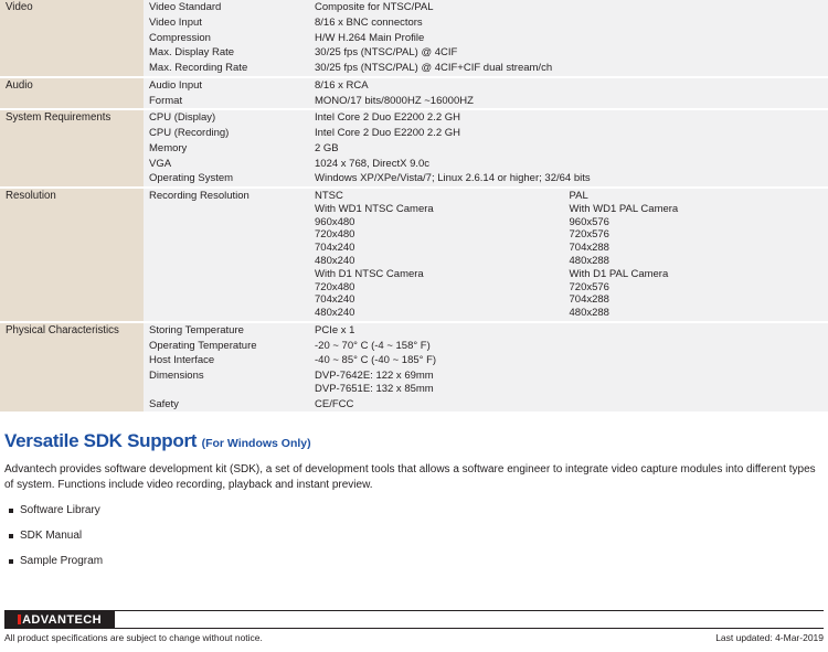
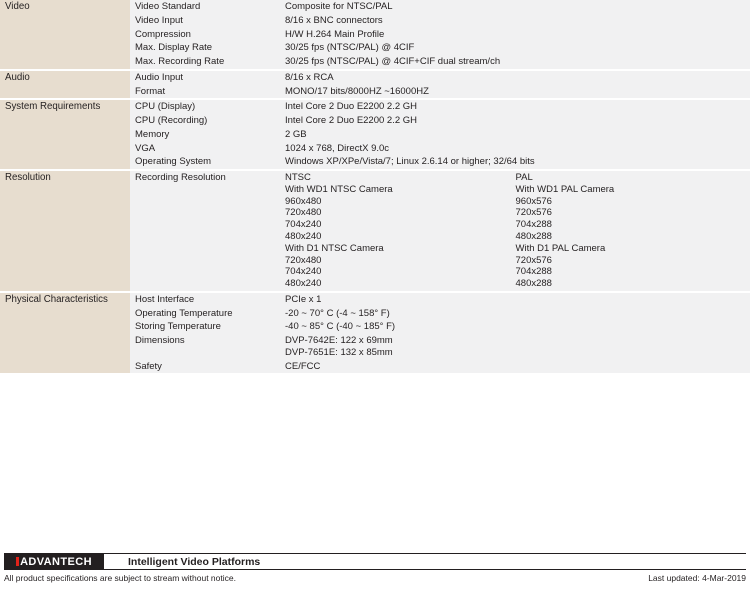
  Video	Video Standard	Composite for NTSC/PAL
  Video Input	8/16 x BNC connectors
  Compression	H/W H.264 Main Profile
  Max. Display Rate	30/25 fps (NTSC/PAL) @ 4CIF
  Max. Recording Rate	30/25 fps (NTSC/PAL) @ 4CIF+CIF dual stream/ch
  Audio	Audio Input	8/16 x RCA
  Format	MONO/17 bits/8000HZ ~16000HZ
  System Requirements	CPU (Display)	Intel Core 2 Duo E2200 2.2 GH
  CPU (Recording)	Intel Core 2 Duo E2200 2.2 GH
  Memory	2 GB
  VGA	1024 x 768, DirectX 9.0c
  Operating System	Windows XP/XPe/Vista/7; Linux 2.6.14 or higher; 32/64 bits
  Resolution	Recording Resolution	NTSC With WD1 NTSC Camera 960x480 720x480 704x240 480x240 With D1 NTSC Camera 720x480 704x240 480x240 PAL With WD1 PAL Camera 960x576 720x576 704x288 480x288 With D1 PAL Camera 720x576 704x288 480x288
- Physical Characteristics	Storing Temperature	PCIe x 1
+ Physical Characteristics	Host Interface	PCIe x 1
  Operating Temperature	-20 ~ 70° C (-4 ~ 158° F)
- Host Interface	-40 ~ 85° C (-40 ~ 185° F)
+ Storing Temperature	-40 ~ 85° C (-40 ~ 185° F)
  Dimensions	DVP-7642E: 122 x 69mm DVP-7651E: 132 x 85mm
  Safety	CE/FCC
- Versatile SDK Support (For Windows Only)
- Advantech provides software development kit (SDK), a set of development tools that allows a software engineer to integrate video capture modules into different types of system. Functions include video recording, playback and instant preview.
- Software Library
- SDK Manual
- Sample Program
  ADVANTECH
+ Intelligent Video Platforms
- All product specifications are subject to change without notice.
+ All product specifications are subject to stream without notice.
  Last updated: 4-Mar-2019
